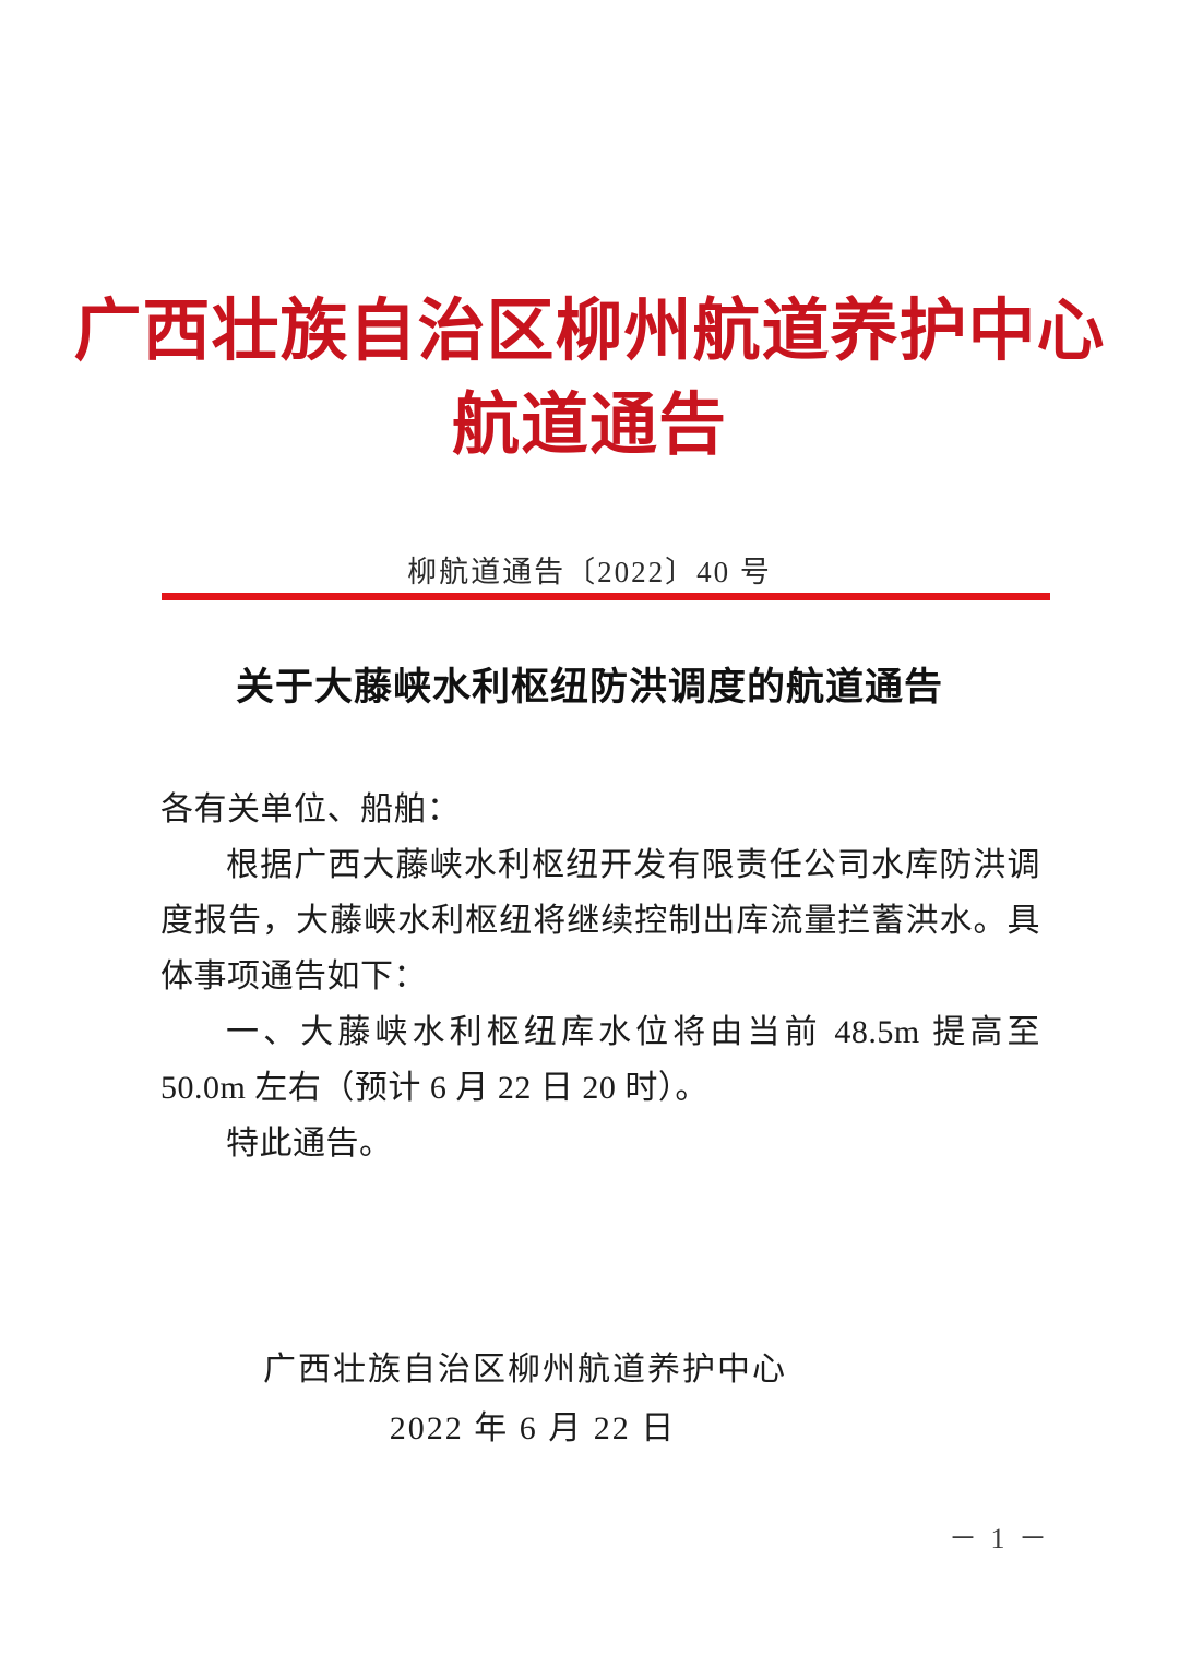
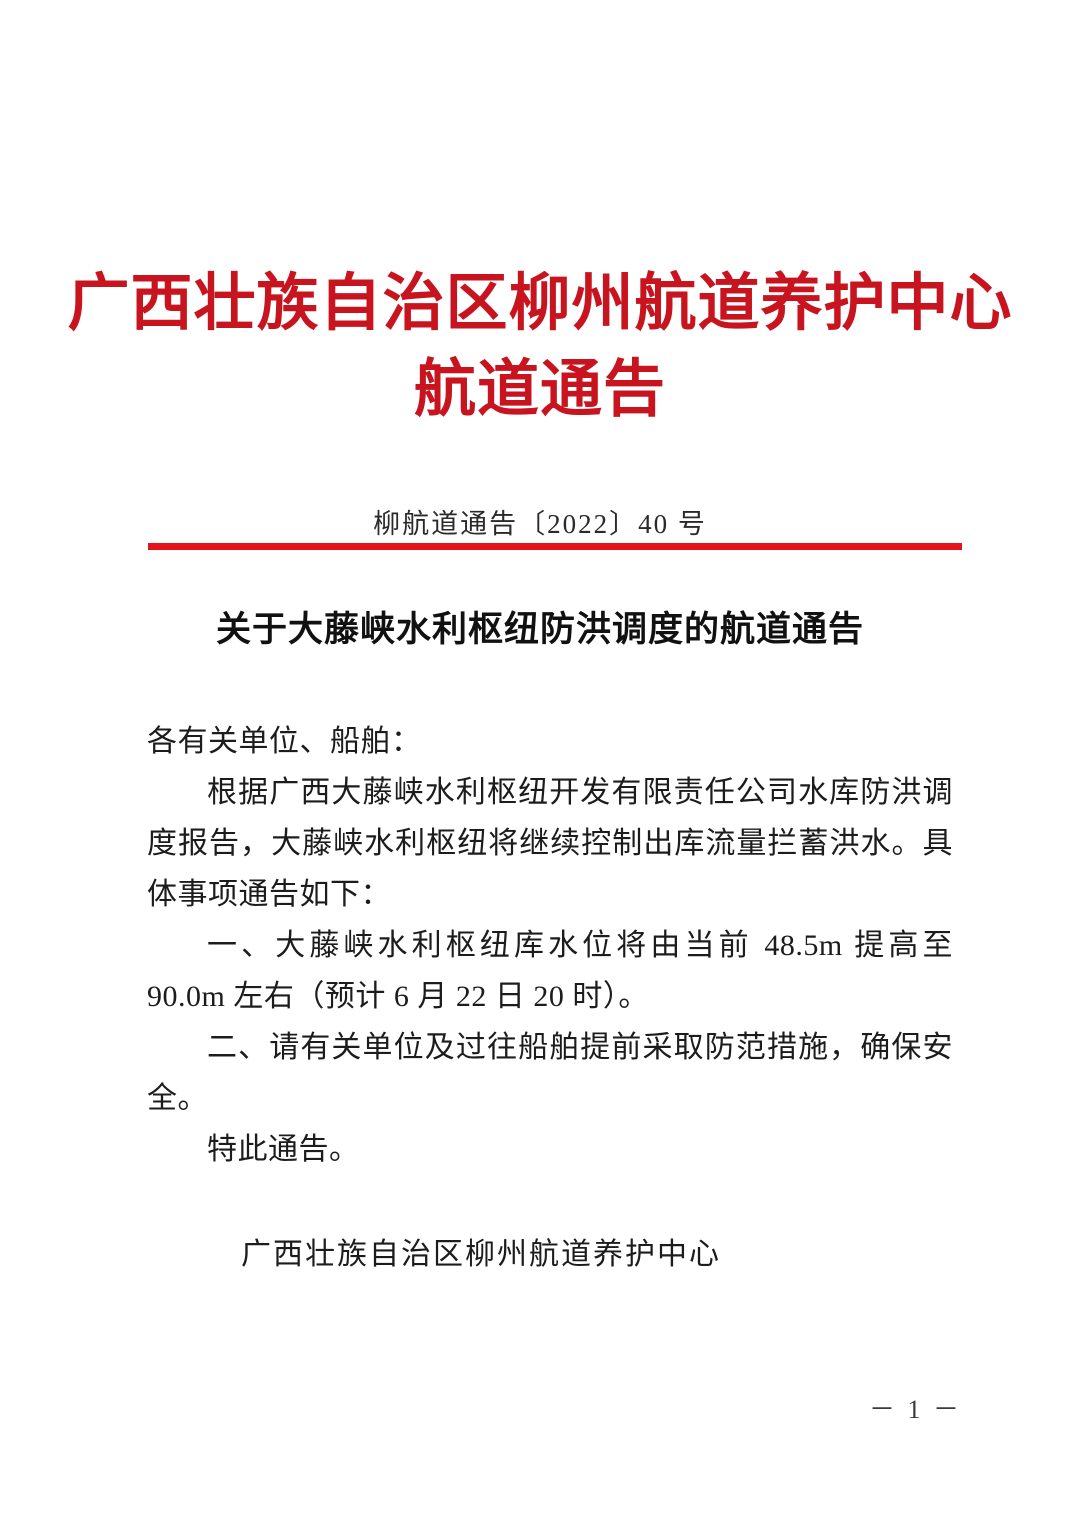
  广西壮族自治区柳州航道养护中心
  航道通告
  柳航道通告〔2022〕40 号
  关于大藤峡水利枢纽防洪调度的航道通告
  各有关单位、船舶：
  根据广西大藤峡水利枢纽开发有限责任公司水库防洪调度报告，大藤峡水利枢纽将继续控制出库流量拦蓄洪水。具体事项通告如下：
- 一、大藤峡水利枢纽库水位将由当前 48.5m 提高至 50.0m 左右（预计 6 月 22 日 20 时）。
+ 一、大藤峡水利枢纽库水位将由当前 48.5m 提高至 90.0m 左右（预计 6 月 22 日 20 时）。
+ 二、请有关单位及过往船舶提前采取防范措施，确保安全。
  特此通告。
  广西壮族自治区柳州航道养护中心
- 2022 年 6 月 22 日
  － 1 －
